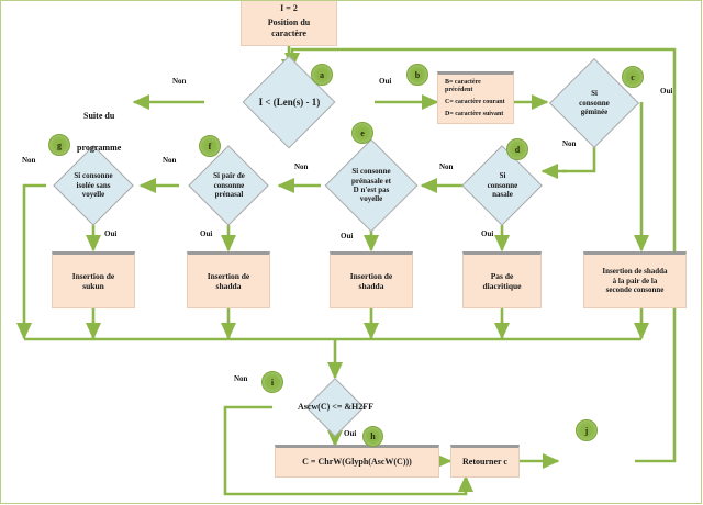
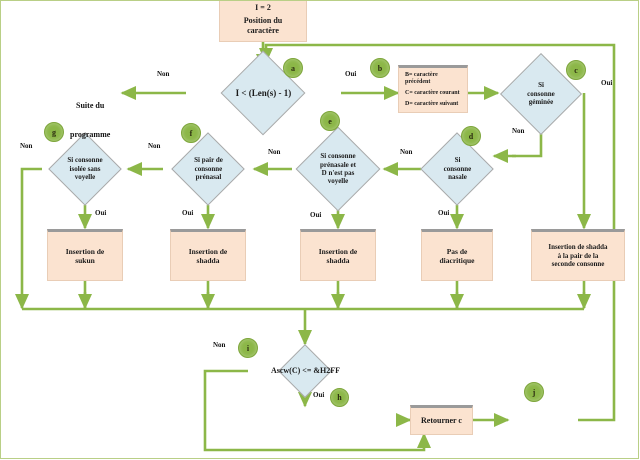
  I = 2
  Position du
  caractère
  I < (Len(s) - 1)
  Si
  consonne
  géminée
  Si
  consonne
  nasale
  Si consonne
  prénasale et
  D n'est pas
  voyelle
  Si pair de
  consonne
  prénasal
  Si consonne
  isolée sans
  voyelle
  Insertion de
  sukun
  Insertion de
  shadda
  Insertion de
  shadda
  Pas de
  diacritique
  Insertion de shadda
  à la pair de la
  seconde consonne
  Ascw(C) <= &H2FF
- C = ChrW(Glyph(AscW(C)))
  Retourner c
  Suite du
  programme
  Non
  Oui
  Oui
  Non
  Non
  Oui
  Non
  Oui
  Non
  Oui
  Non
  Oui
  Non
  Oui
  a
  b
  c
  d
  e
  f
  g
  h
  i
  j
